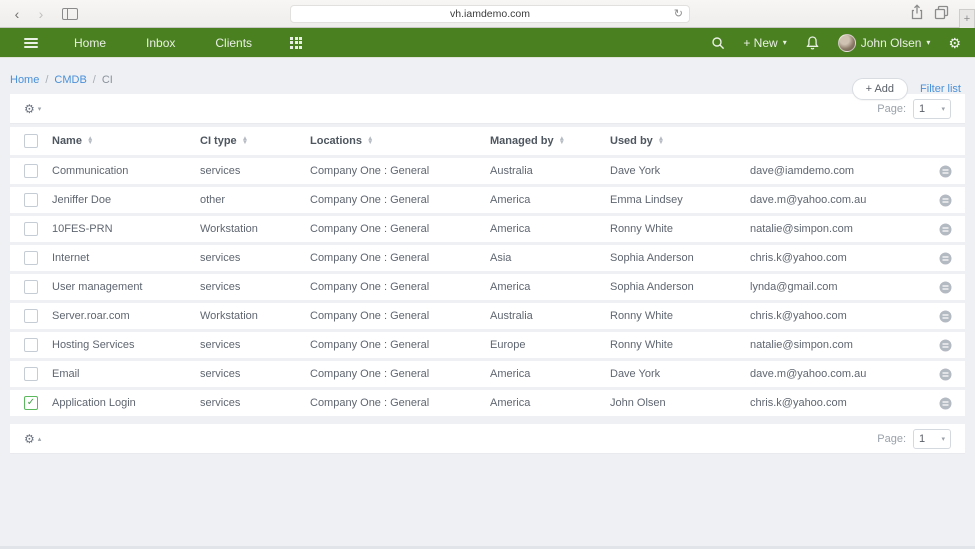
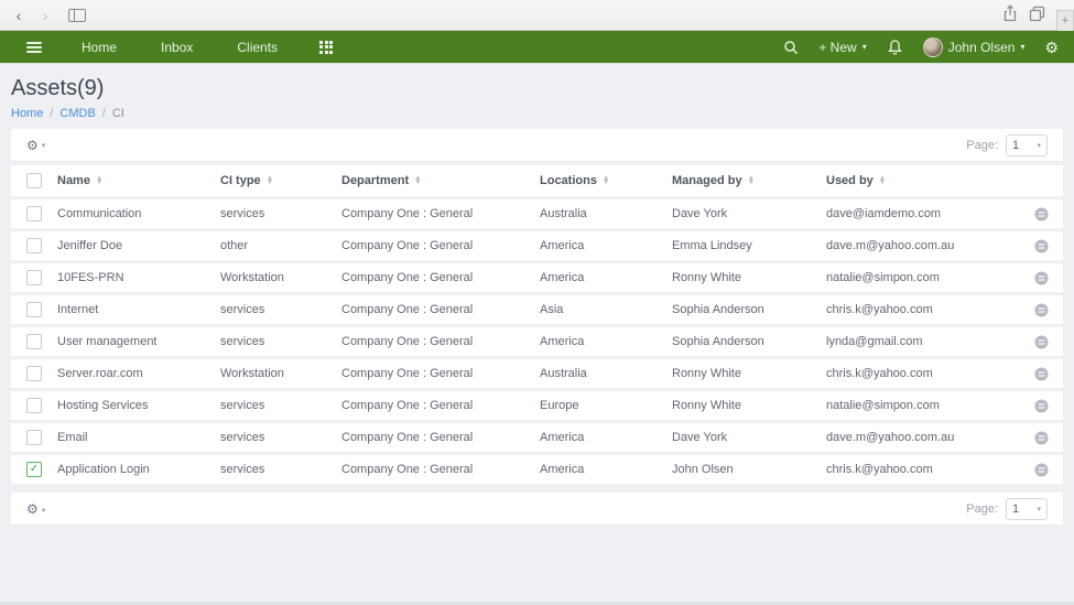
  ‹
  ›
- vh.iamdemo.com
- ↻
  +
  Home
  Inbox
  Clients
  + New
  ▾
  John Olsen
  ▾
  ⚙
+ Assets(9)
  Home
  /
  CMDB
  /
  CI
- + Add
- Filter list
  ⚙
  Page:
  1
  Name
  CI type
+ Department
  Locations
  Managed by
  Used by
  Communication
  services
  Company One : General
  Australia
  Dave York
  dave@iamdemo.com
  Jeniffer Doe
  other
  Company One : General
  America
  Emma Lindsey
  dave.m@yahoo.com.au
  10FES-PRN
  Workstation
  Company One : General
  America
  Ronny White
  natalie@simpon.com
  Internet
  services
  Company One : General
  Asia
  Sophia Anderson
  chris.k@yahoo.com
  User management
  services
  Company One : General
  America
  Sophia Anderson
  lynda@gmail.com
  Server.roar.com
  Workstation
  Company One : General
  Australia
  Ronny White
  chris.k@yahoo.com
  Hosting Services
  services
  Company One : General
  Europe
  Ronny White
  natalie@simpon.com
  Email
  services
  Company One : General
  America
  Dave York
  dave.m@yahoo.com.au
  ✓
  Application Login
  services
  Company One : General
  America
  John Olsen
  chris.k@yahoo.com
  ⚙
  Page:
  1
